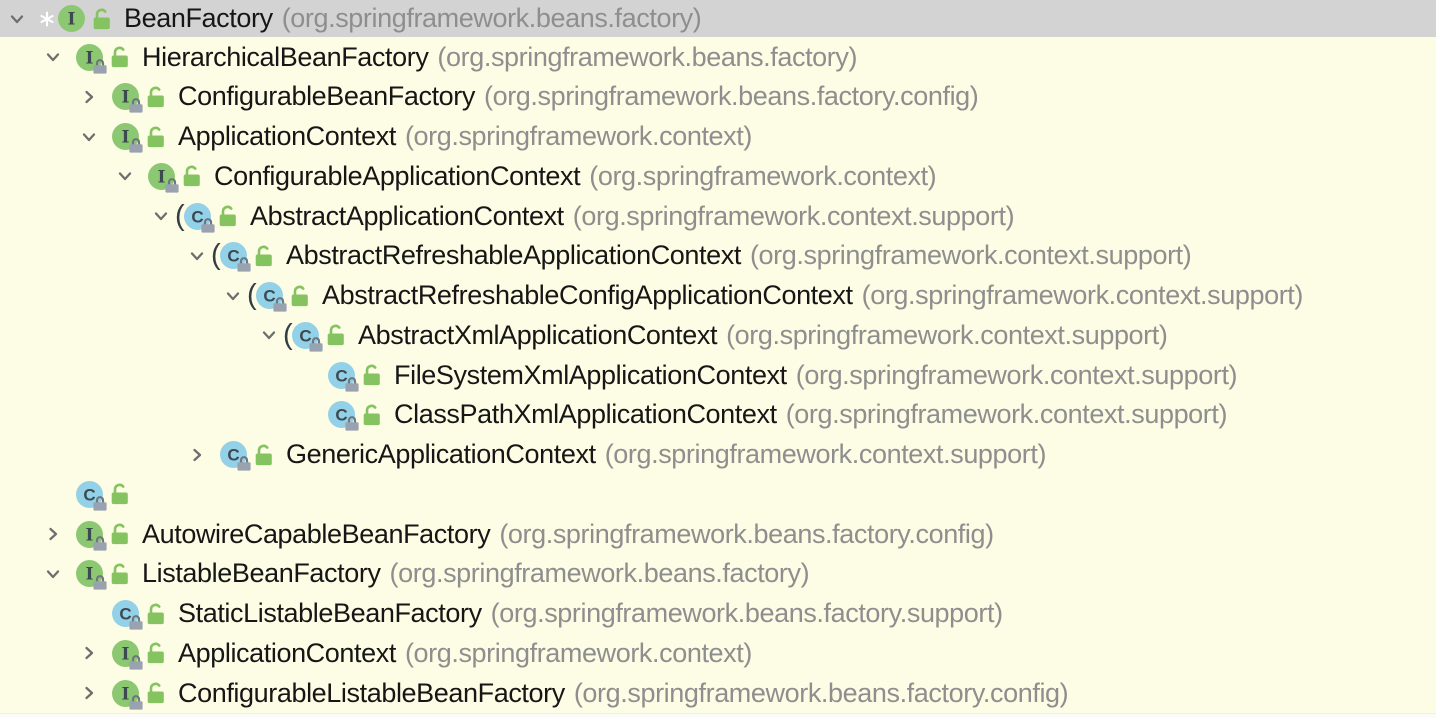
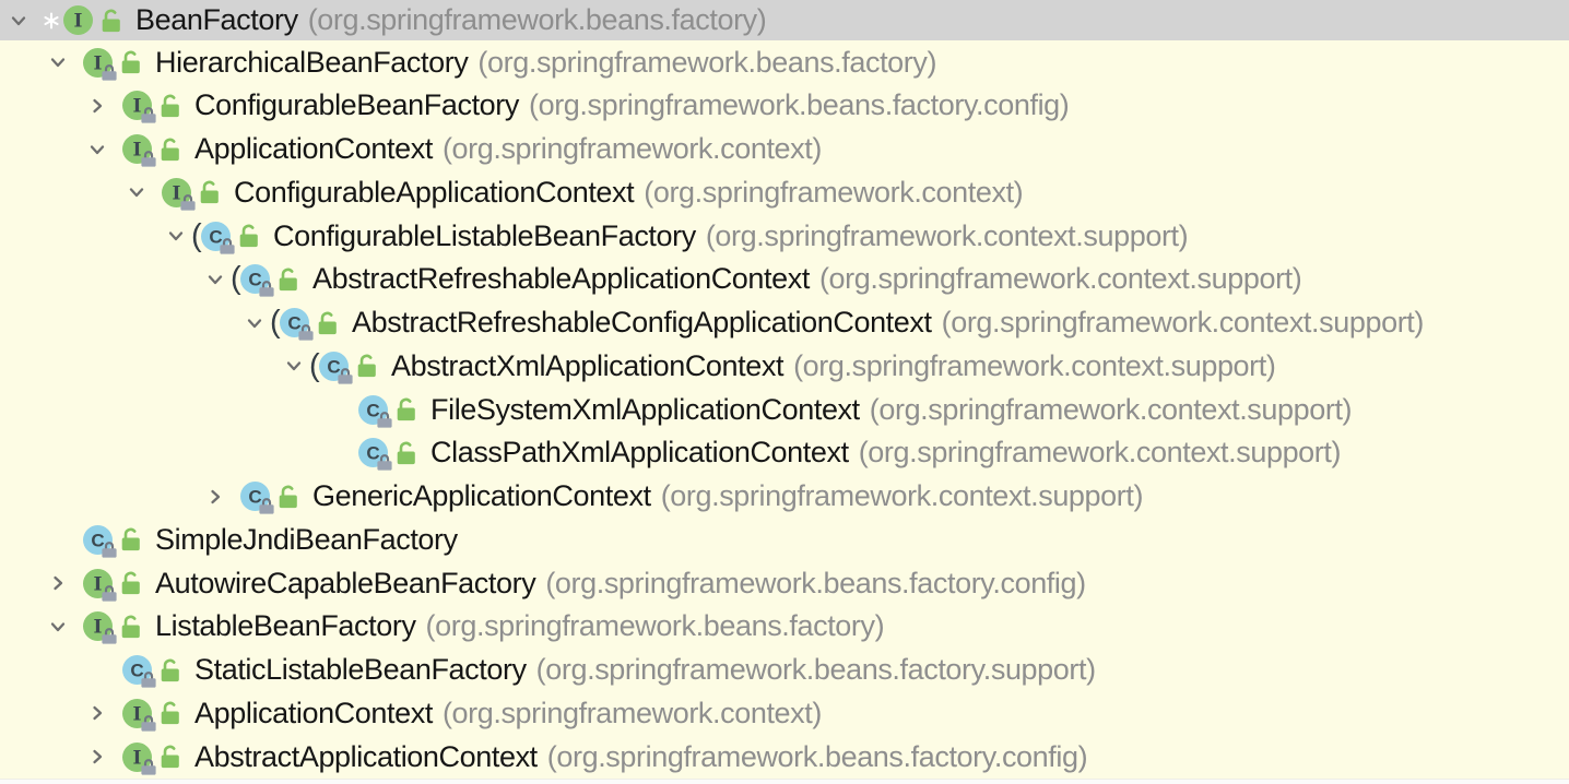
  I
  BeanFactory
  (org.springframework.beans.factory)
  I
  HierarchicalBeanFactory
  (org.springframework.beans.factory)
  I
  ConfigurableBeanFactory
  (org.springframework.beans.factory.config)
  I
  ApplicationContext
  (org.springframework.context)
  I
  ConfigurableApplicationContext
  (org.springframework.context)
  (
  C
- AbstractApplicationContext
+ ConfigurableListableBeanFactory
  (org.springframework.context.support)
  (
  C
  AbstractRefreshableApplicationContext
  (org.springframework.context.support)
  (
  C
  AbstractRefreshableConfigApplicationContext
  (org.springframework.context.support)
  (
  C
  AbstractXmlApplicationContext
  (org.springframework.context.support)
  C
  FileSystemXmlApplicationContext
  (org.springframework.context.support)
  C
  ClassPathXmlApplicationContext
  (org.springframework.context.support)
  C
  GenericApplicationContext
  (org.springframework.context.support)
  C
+ SimpleJndiBeanFactory
  I
  AutowireCapableBeanFactory
  (org.springframework.beans.factory.config)
  I
  ListableBeanFactory
  (org.springframework.beans.factory)
  C
  StaticListableBeanFactory
  (org.springframework.beans.factory.support)
  I
  ApplicationContext
  (org.springframework.context)
  I
- ConfigurableListableBeanFactory
+ AbstractApplicationContext
  (org.springframework.beans.factory.config)
